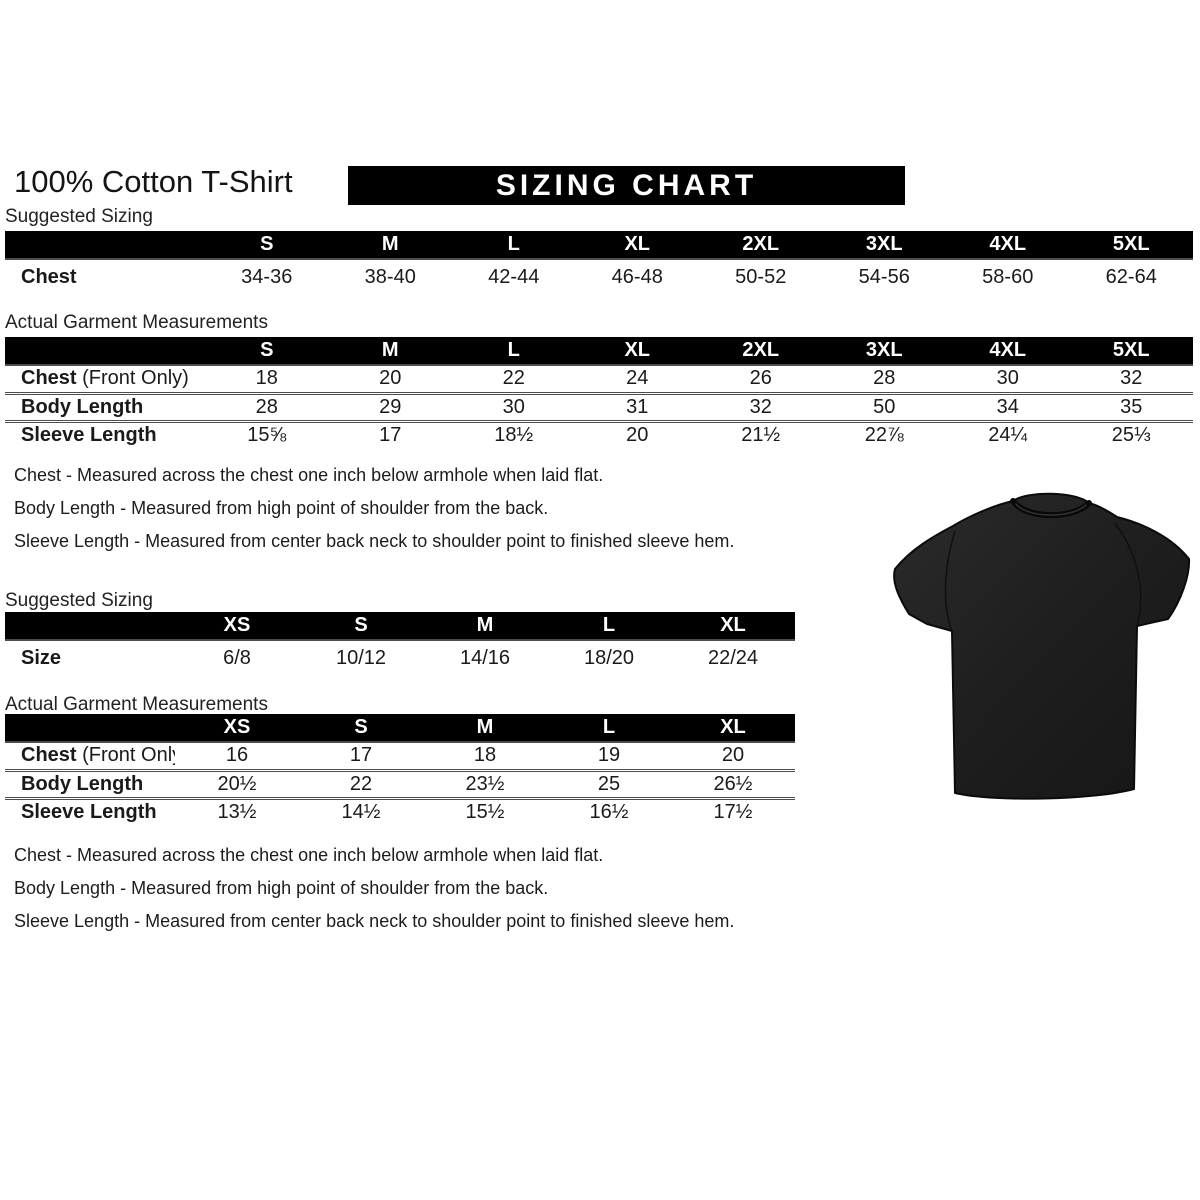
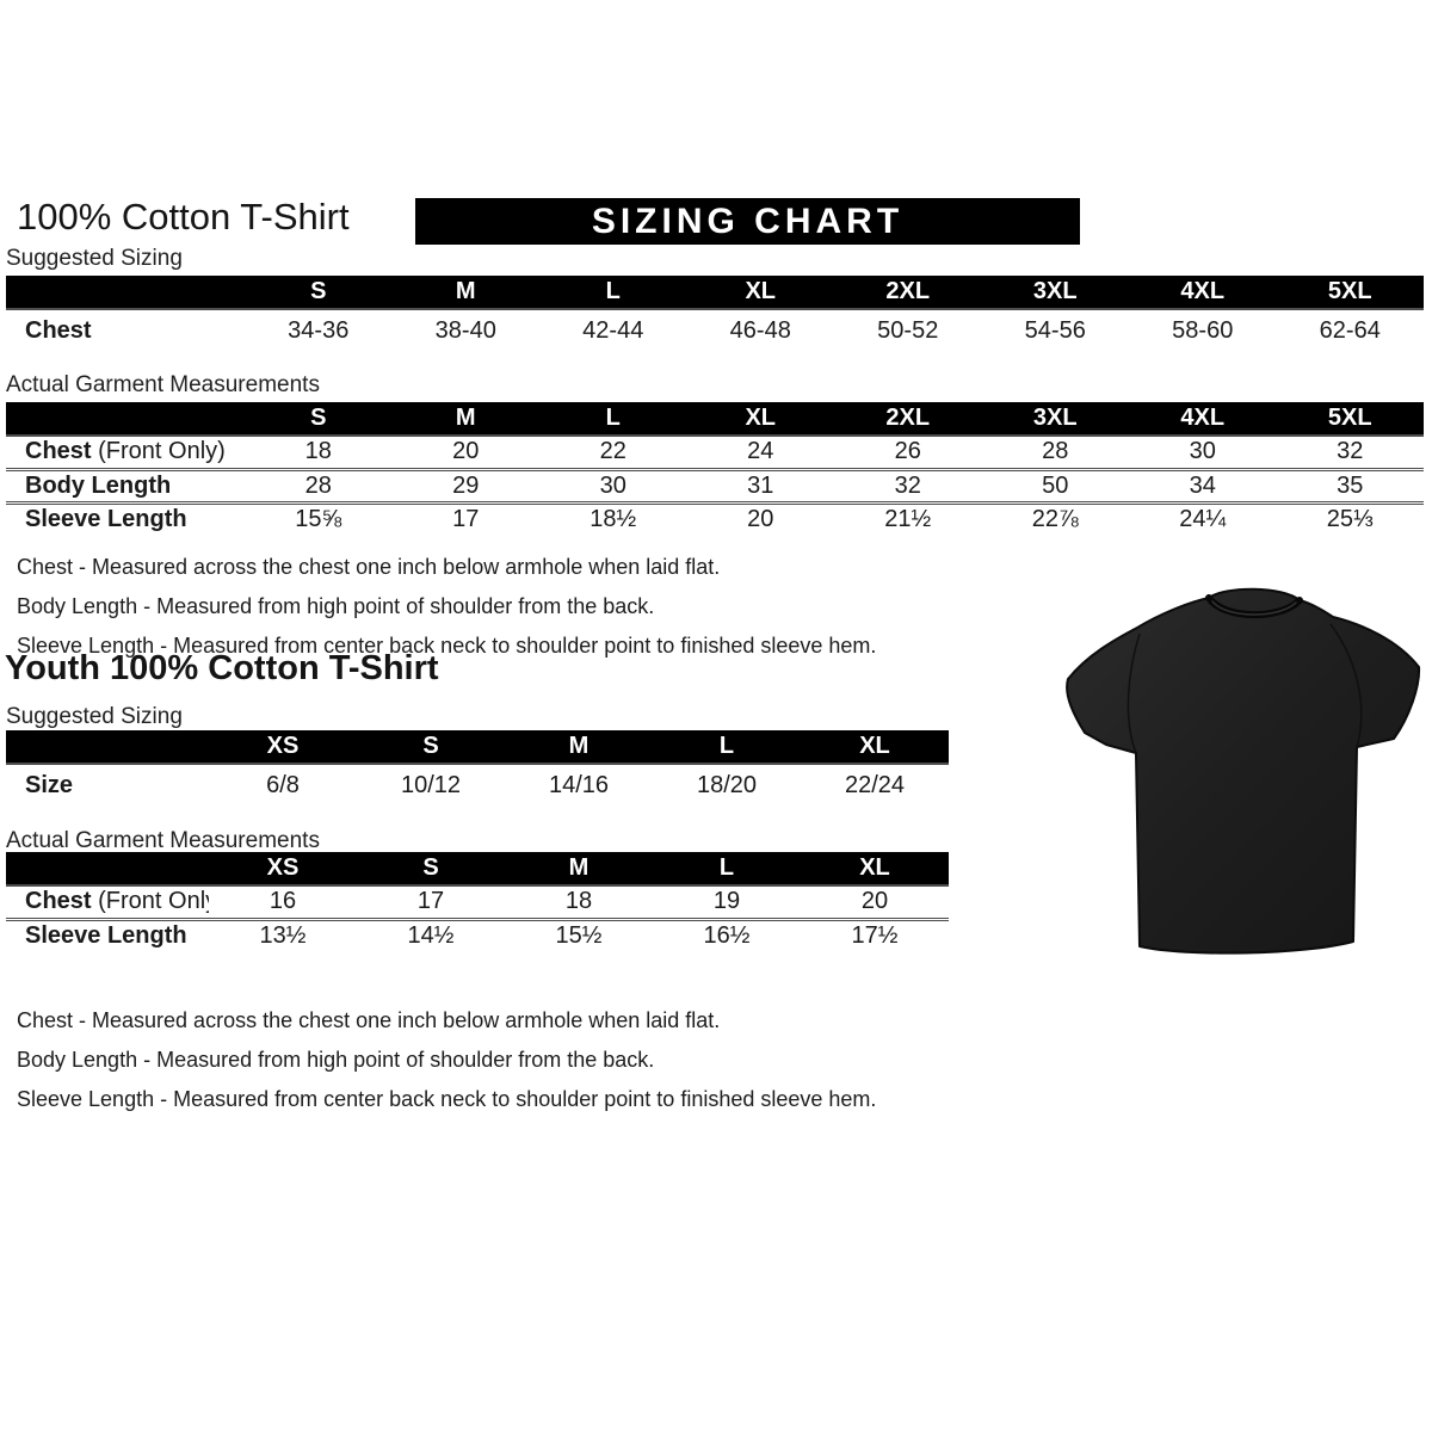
  100% Cotton T-Shirt
  SIZING CHART
  Suggested Sizing
  	S	M	L	XL	2XL	3XL	4XL	5XL
  Chest	34-36	38-40	42-44	46-48	50-52	54-56	58-60	62-64
  Actual Garment Measurements
  	S	M	L	XL	2XL	3XL	4XL	5XL
  Chest (Front Only)	18	20	22	24	26	28	30	32
  Body Length	28	29	30	31	32	50	34	35
  Sleeve Length	15⅝	17	18½	20	21½	22⅞	24¼	25⅓
  Chest - Measured across the chest one inch below armhole when laid flat.
  Body Length - Measured from high point of shoulder from the back.
  Sleeve Length - Measured from center back neck to shoulder point to finished sleeve hem.
+ Youth 100% Cotton T-Shirt
  Suggested Sizing
  	XS	S	M	L	XL
  Size	6/8	10/12	14/16	18/20	22/24
  Actual Garment Measurements
  	XS	S	M	L	XL
  Chest (Front Onl	16	17	18	19	20
- Body Length	20½	22	23½	25	26½
  Sleeve Length	13½	14½	15½	16½	17½
  Chest - Measured across the chest one inch below armhole when laid flat.
  Body Length - Measured from high point of shoulder from the back.
  Sleeve Length - Measured from center back neck to shoulder point to finished sleeve hem.
